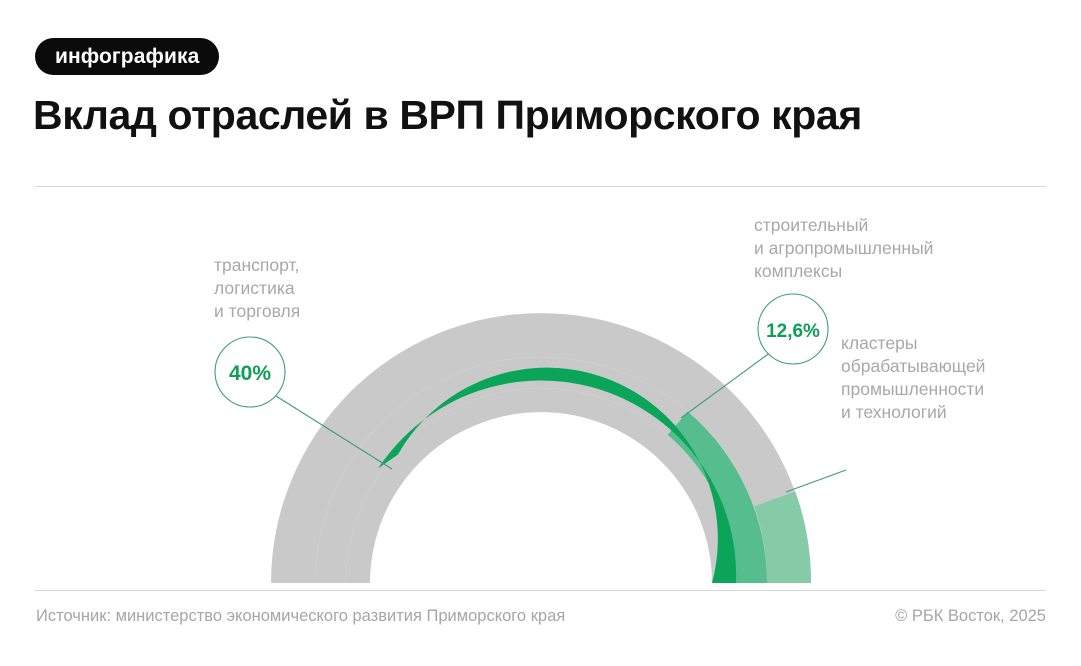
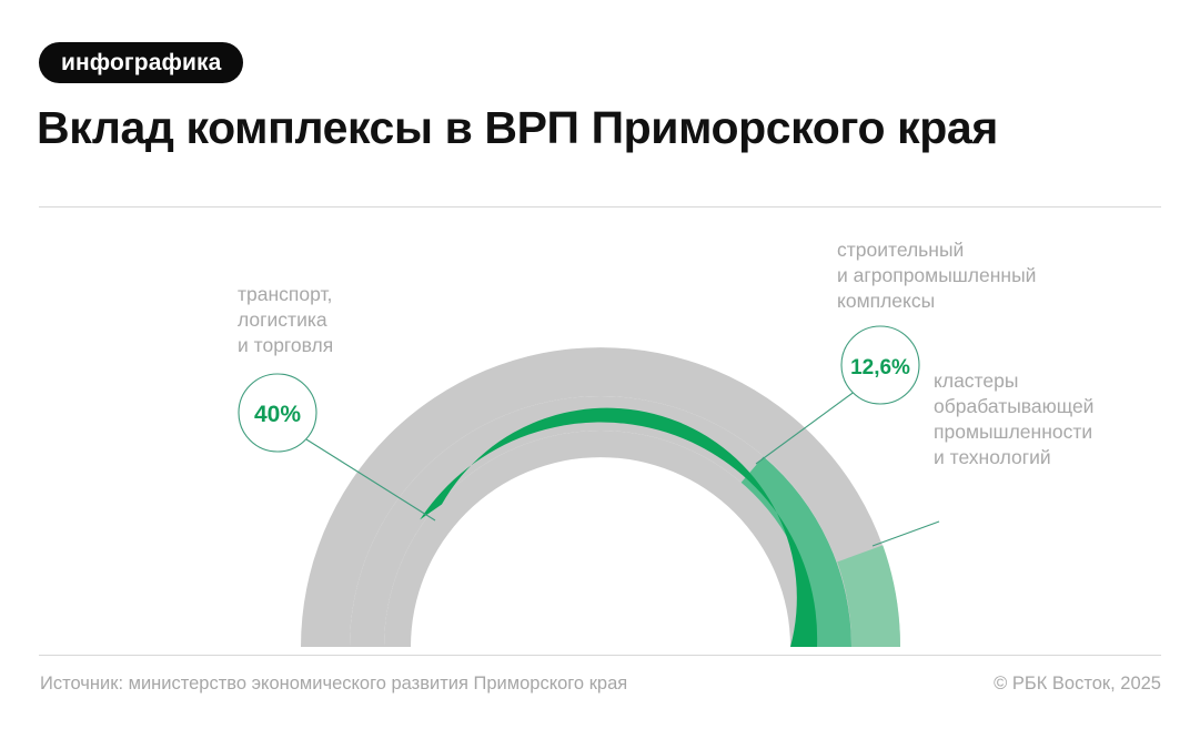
  инфографика
- Вклад отраслей в ВРП Приморского края
+ Вклад комплексы в ВРП Приморского края
  40%
  12,6%
  транспорт,
  логистика
  и торговля
  строительный
  и агропромышленный
  комплексы
  кластеры
  обрабатывающей
  промышленности
  и технологий
  Источник: министерство экономического развития Приморского края
  © РБК Восток, 2025
